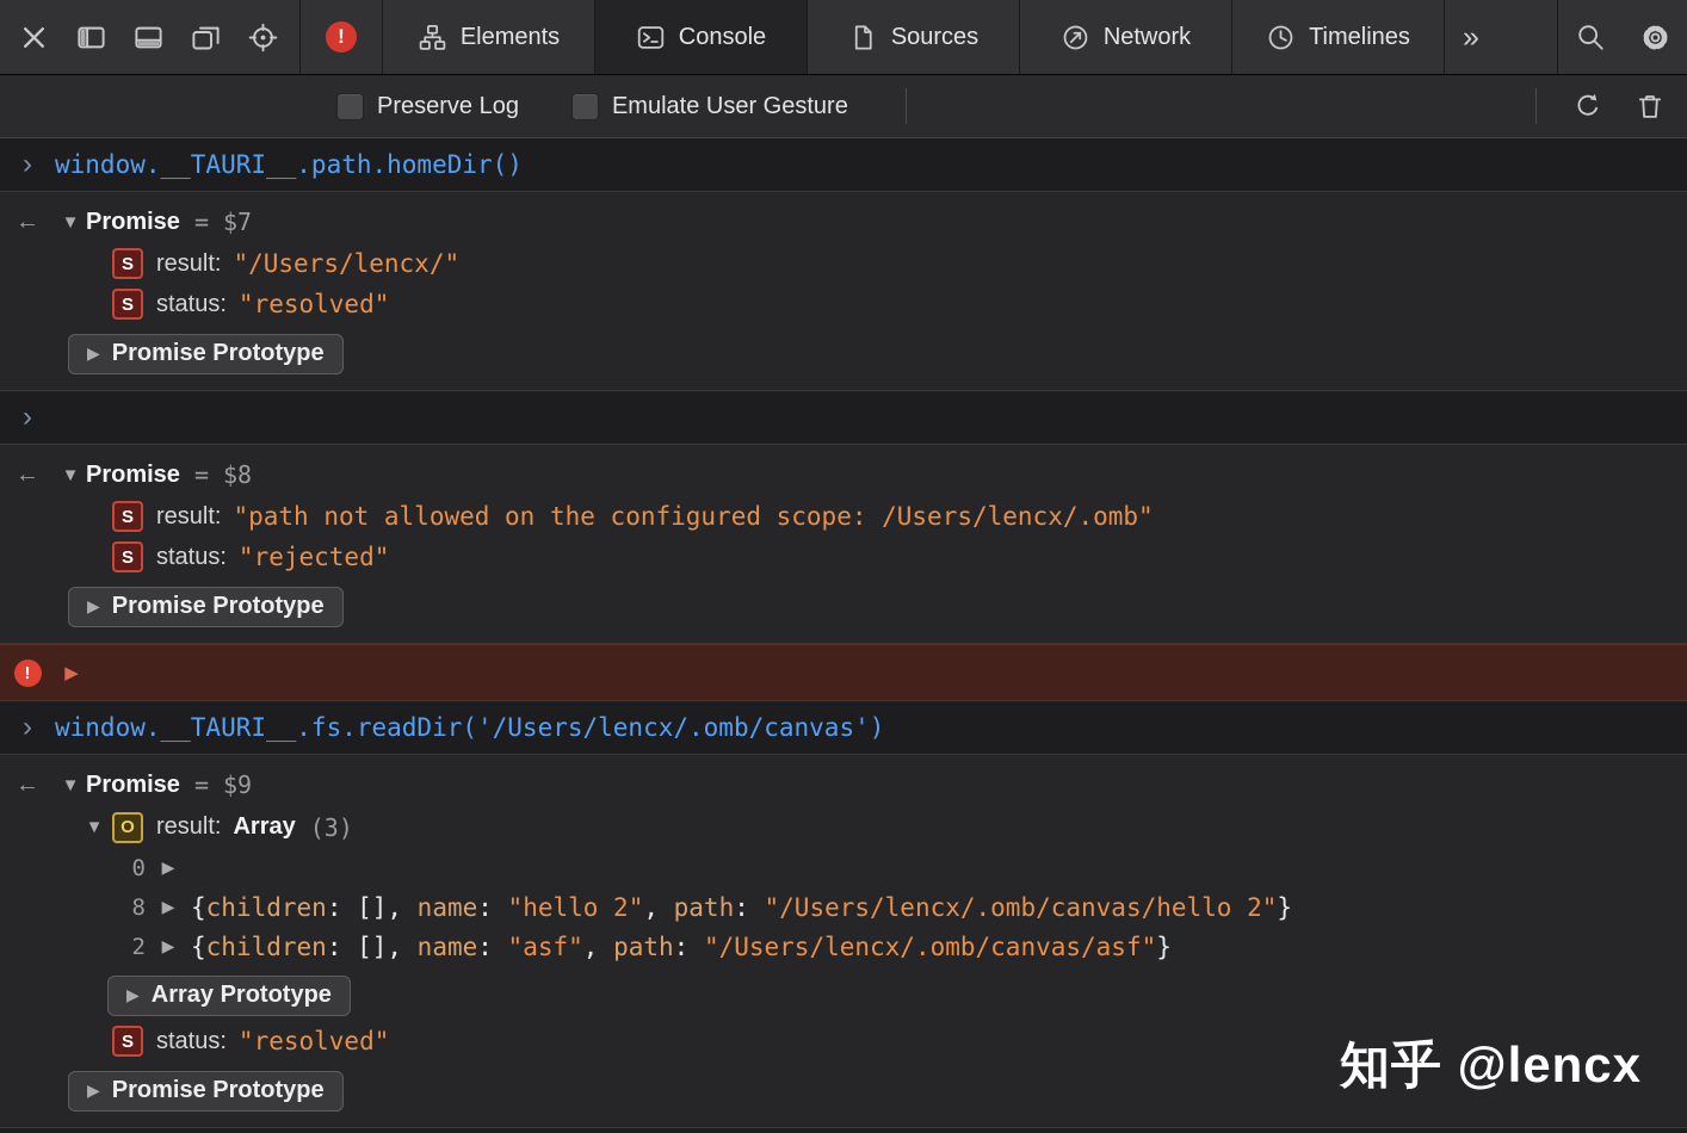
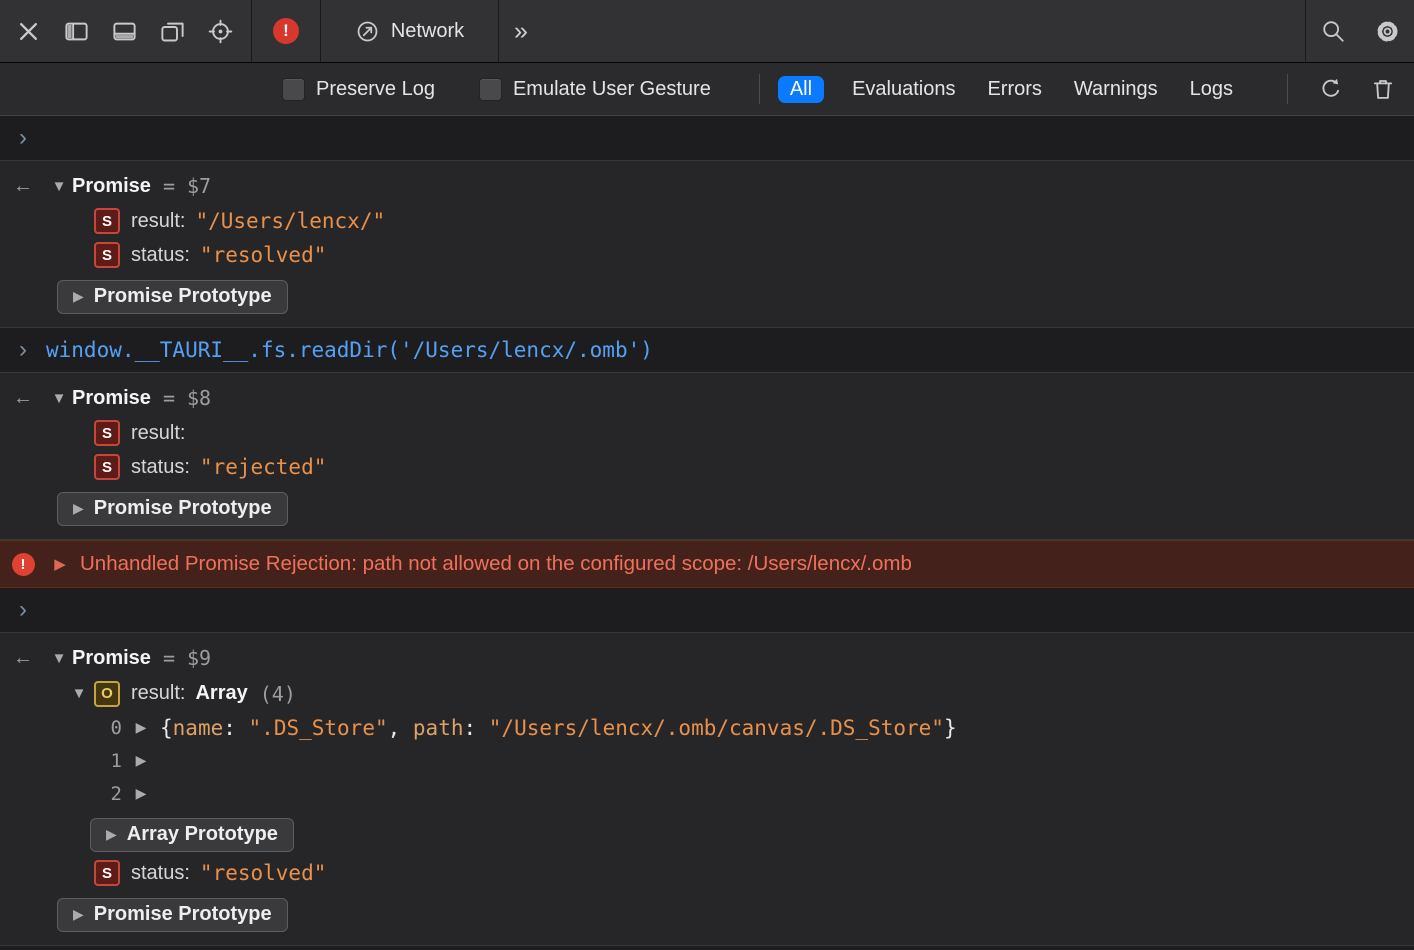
  !
- Elements
- Console
- Sources
  Network
- Timelines
  »
  Preserve Log
  Emulate User Gesture
+ All
+ Evaluations
+ Errors
+ Warnings
+ Logs
  ›
- window.__TAURI__.path.homeDir()
  ←
  ▼
  Promise
  = $7
  S
  result:
  "/Users/lencx/"
  S
  status:
  "resolved"
  ▶
  Promise Prototype
  ›
+ window.__TAURI__.fs.readDir('/Users/lencx/.omb')
  ←
  ▼
  Promise
  = $8
  S
  result:
- "path not allowed on the configured scope: /Users/lencx/.omb"
  S
  status:
  "rejected"
  ▶
  Promise Prototype
  !
  ▶
+ Unhandled Promise Rejection: path not allowed on the configured scope: /Users/lencx/.omb
  ›
- window.__TAURI__.fs.readDir('/Users/lencx/.omb/canvas')
  ←
  ▼
  Promise
  = $9
  ▼
  O
  result:
  Array
- (3)
+ (4)
  0
  ▶
+ {name: ".DS_Store", path: "/Users/lencx/.omb/canvas/.DS_Store"}
- 8
+ 1
  ▶
- {children: [], name: "hello 2", path: "/Users/lencx/.omb/canvas/hello 2"}
  2
  ▶
- {children: [], name: "asf", path: "/Users/lencx/.omb/canvas/asf"}
  ▶
  Array Prototype
  S
  status:
  "resolved"
  ▶
  Promise Prototype
- 知乎 @lencx
